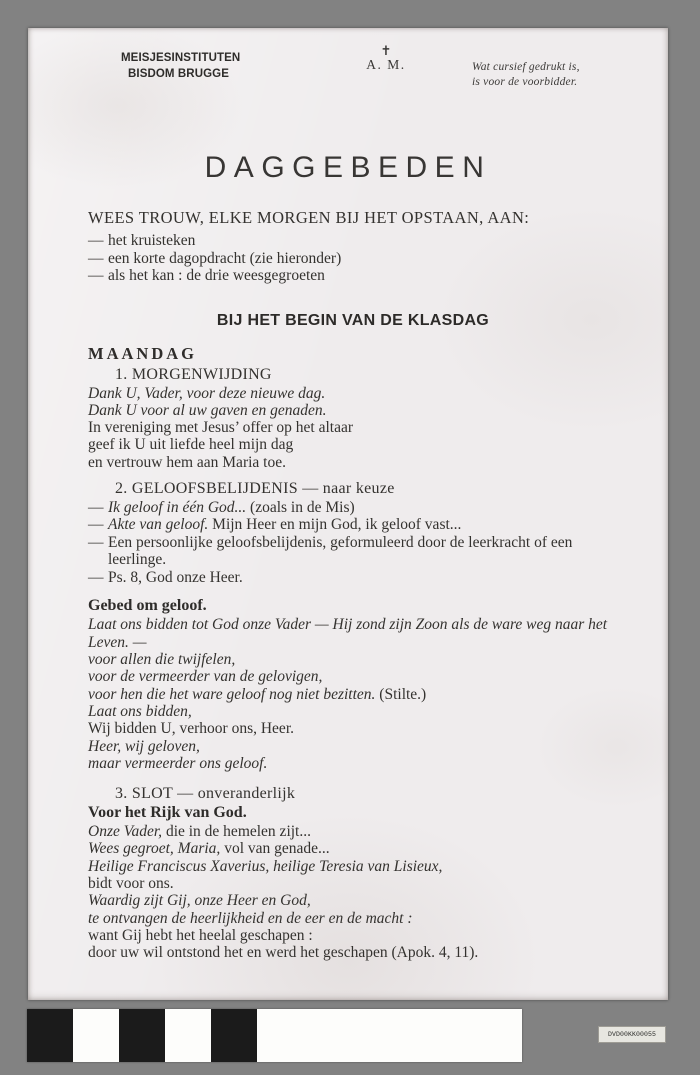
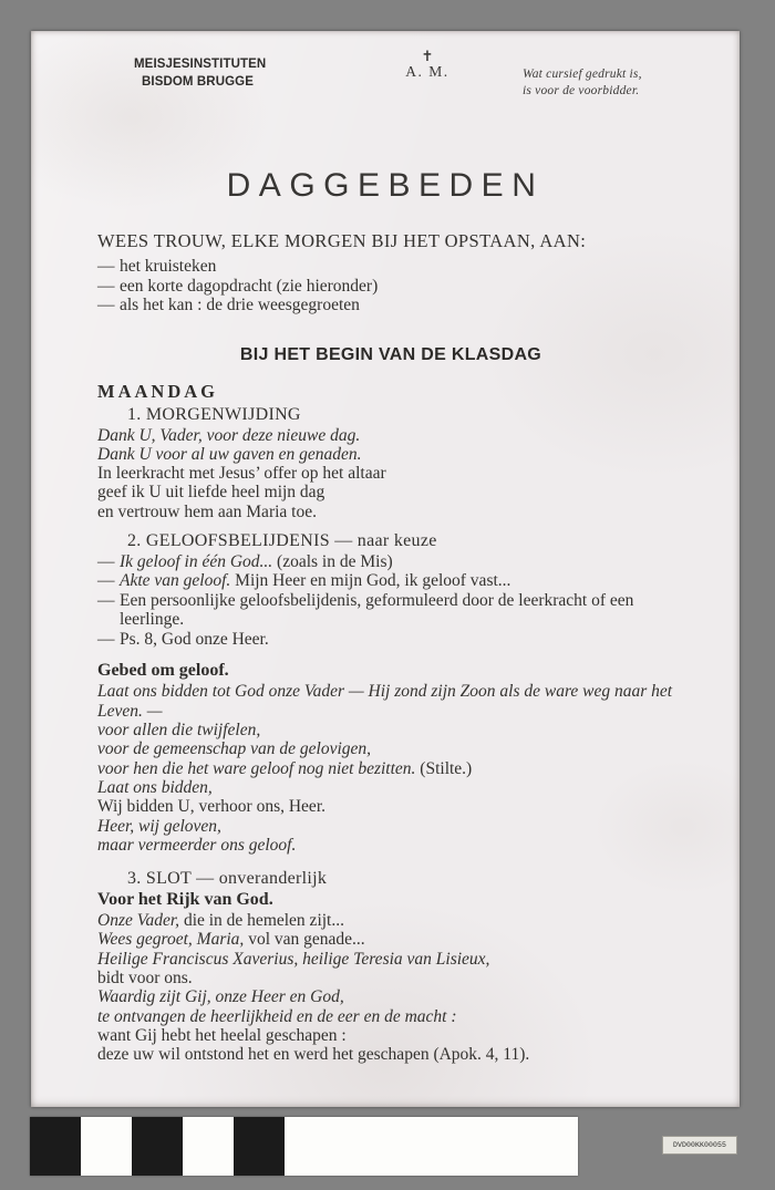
  MEISJESINSTITUTEN
  BISDOM BRUGGE
  ✝
  A. M.
  Wat cursief gedrukt is,
  is voor de voorbidder.
  DAGGEBEDEN
  WEES TROUW, ELKE MORGEN BIJ HET OPSTAAN, AAN:
  —
  het kruisteken
  —
  een korte dagopdracht (zie hieronder)
  —
  als het kan : de drie weesgegroeten
  BIJ HET BEGIN VAN DE KLASDAG
  MAANDAG
  1. MORGENWIJDING
  Dank U, Vader, voor deze nieuwe dag.
  Dank U voor al uw gaven en genaden.
- In vereniging met Jesus’ offer op het altaar
+ In leerkracht met Jesus’ offer op het altaar
  geef ik U uit liefde heel mijn dag
  en vertrouw hem aan Maria toe.
  2. GELOOFSBELIJDENIS — naar keuze
  —
  Ik geloof in één God... (zoals in de Mis)
  —
  Akte van geloof. Mijn Heer en mijn God, ik geloof vast...
  —
  Een persoonlijke geloofsbelijdenis, geformuleerd door de leerkracht of een leerlinge.
  —
  Ps. 8, God onze Heer.
  Gebed om geloof.
  Laat ons bidden tot God onze Vader — Hij zond zijn Zoon als de ware weg naar het Leven. —
  voor allen die twijfelen,
- voor de vermeerder van de gelovigen,
+ voor de gemeenschap van de gelovigen,
  voor hen die het ware geloof nog niet bezitten. (Stilte.)
  Laat ons bidden,
  Wij bidden U, verhoor ons, Heer.
  Heer, wij geloven,
  maar vermeerder ons geloof.
  3. SLOT — onveranderlijk
  Voor het Rijk van God.
  Onze Vader, die in de hemelen zijt...
  Wees gegroet, Maria, vol van genade...
  Heilige Franciscus Xaverius, heilige Teresia van Lisieux,
  bidt voor ons.
  Waardig zijt Gij, onze Heer en God,
  te ontvangen de heerlijkheid en de eer en de macht :
  want Gij hebt het heelal geschapen :
- door uw wil ontstond het en werd het geschapen (Apok. 4, 11).
+ deze uw wil ontstond het en werd het geschapen (Apok. 4, 11).
